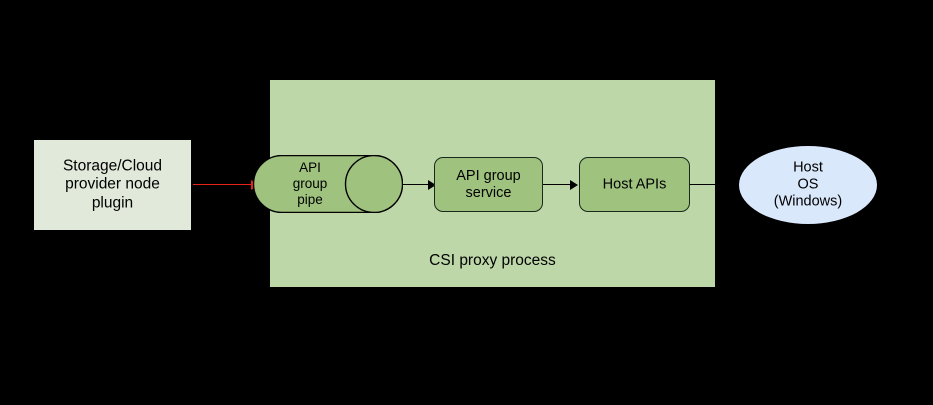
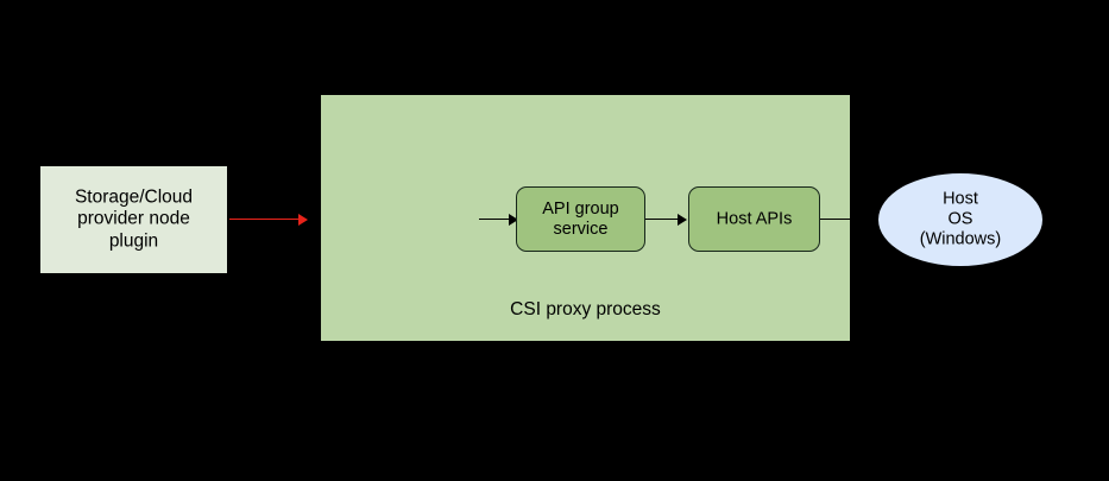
  Storage/Cloud
  provider node
  plugin
  CSI proxy process
- API
- group
- pipe
  API group
  service
  Host APIs
  Host
  OS
  (Windows)
